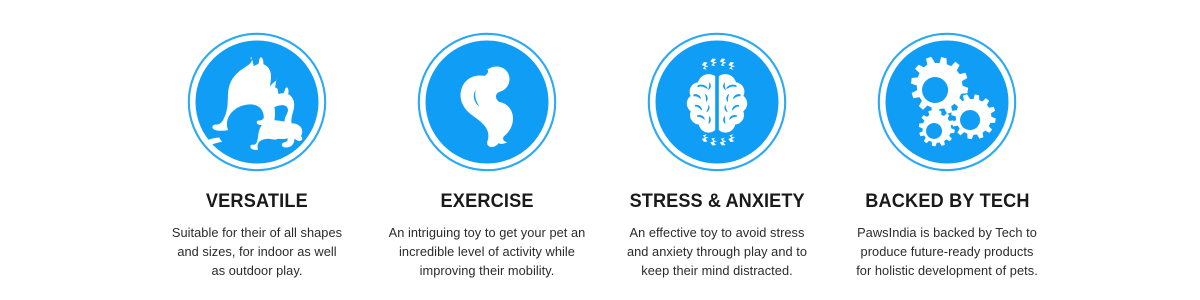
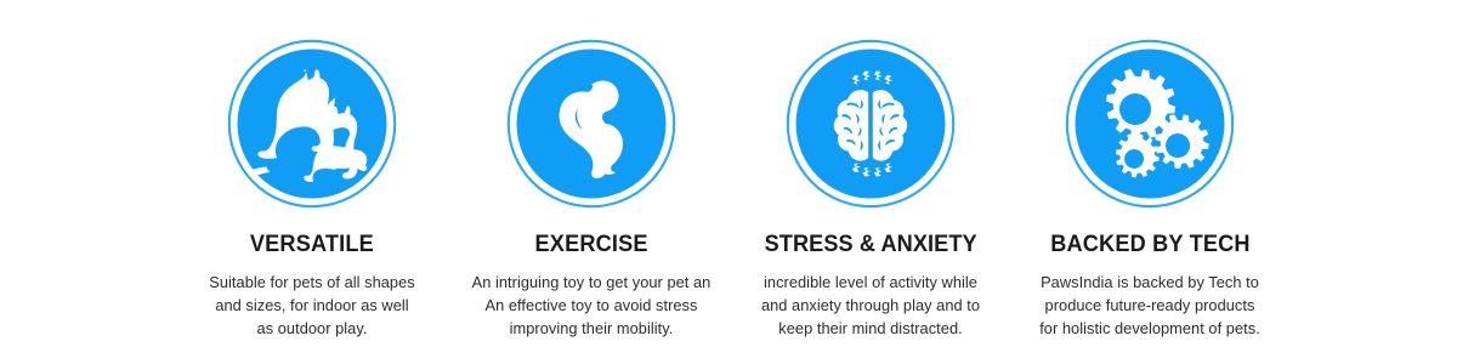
  VERSATILE
- Suitable for their of all shapes
+ Suitable for pets of all shapes
  and sizes, for indoor as well
  as outdoor play.
  EXERCISE
  An intriguing toy to get your pet an
- incredible level of activity while
+ An effective toy to avoid stress
  improving their mobility.
  STRESS & ANXIETY
- An effective toy to avoid stress
+ incredible level of activity while
  and anxiety through play and to
  keep their mind distracted.
  BACKED BY TECH
  PawsIndia is backed by Tech to
  produce future-ready products
  for holistic development of pets.
